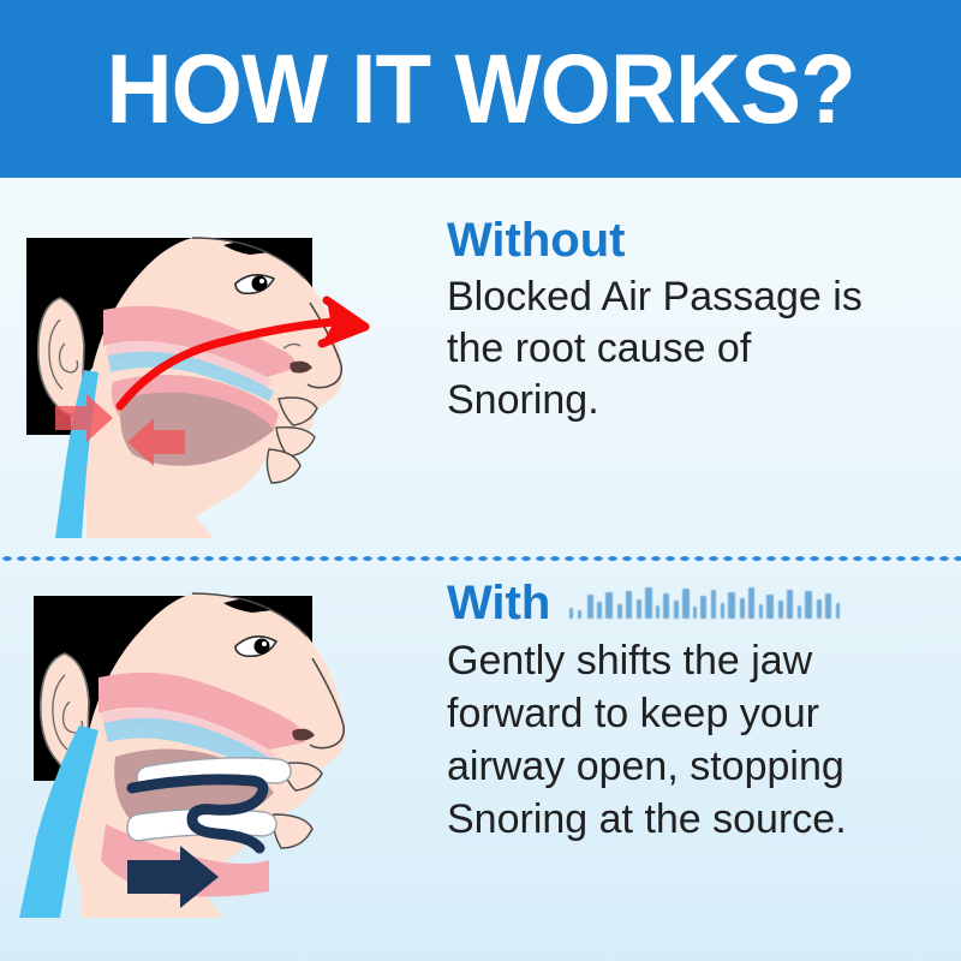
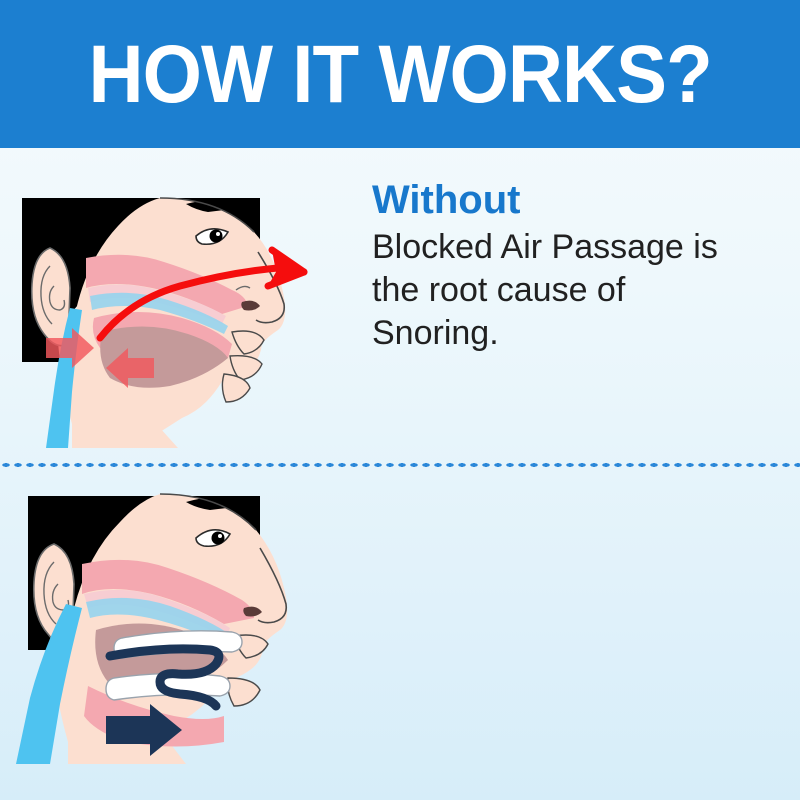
  HOW IT WORKS?
  Without
  Blocked Air Passage is the root cause of Snoring.
- With
- Gently shifts the jaw forward to keep your airway open, stopping Snoring at the source.
